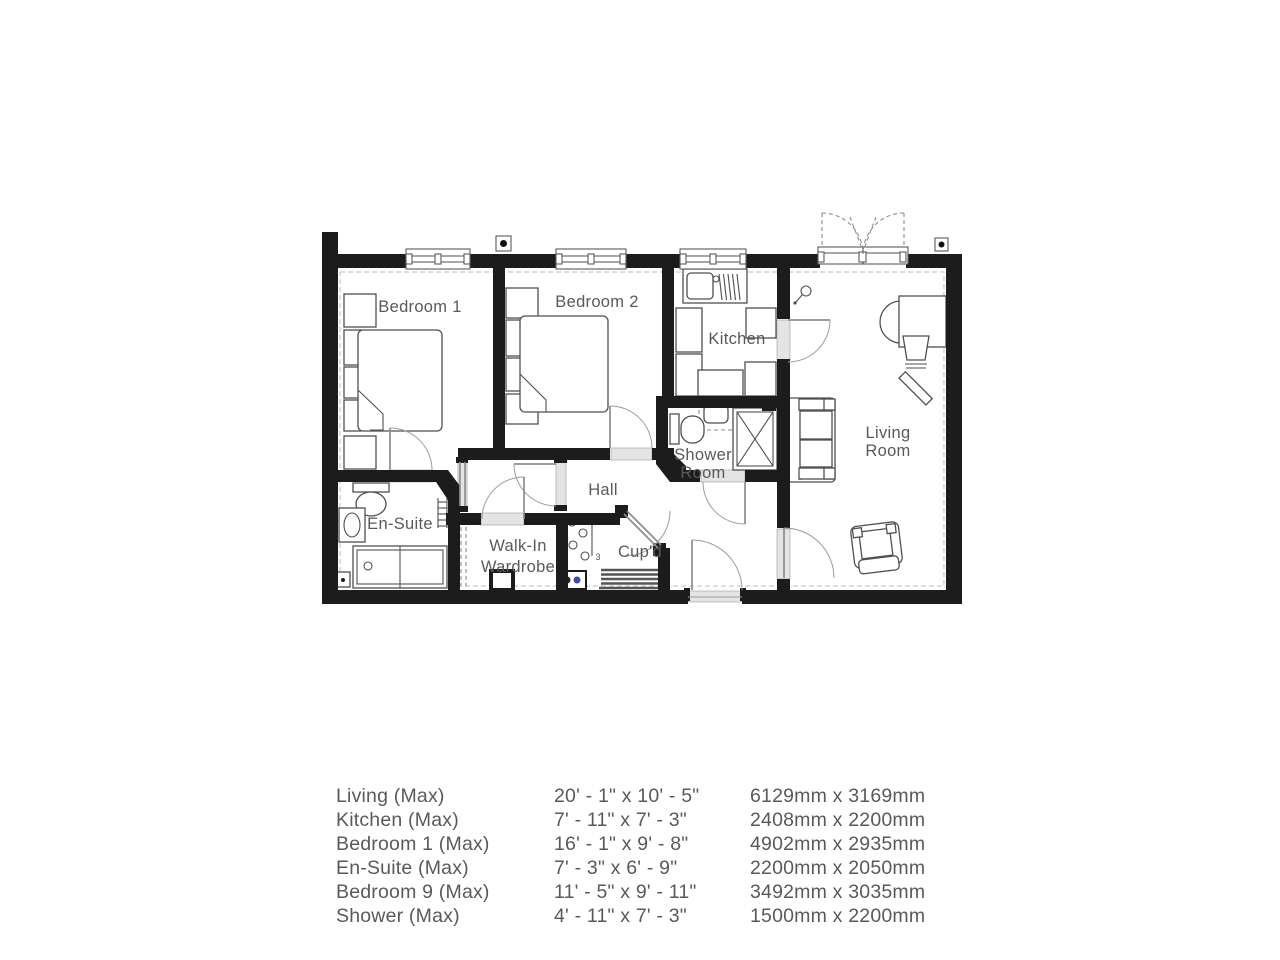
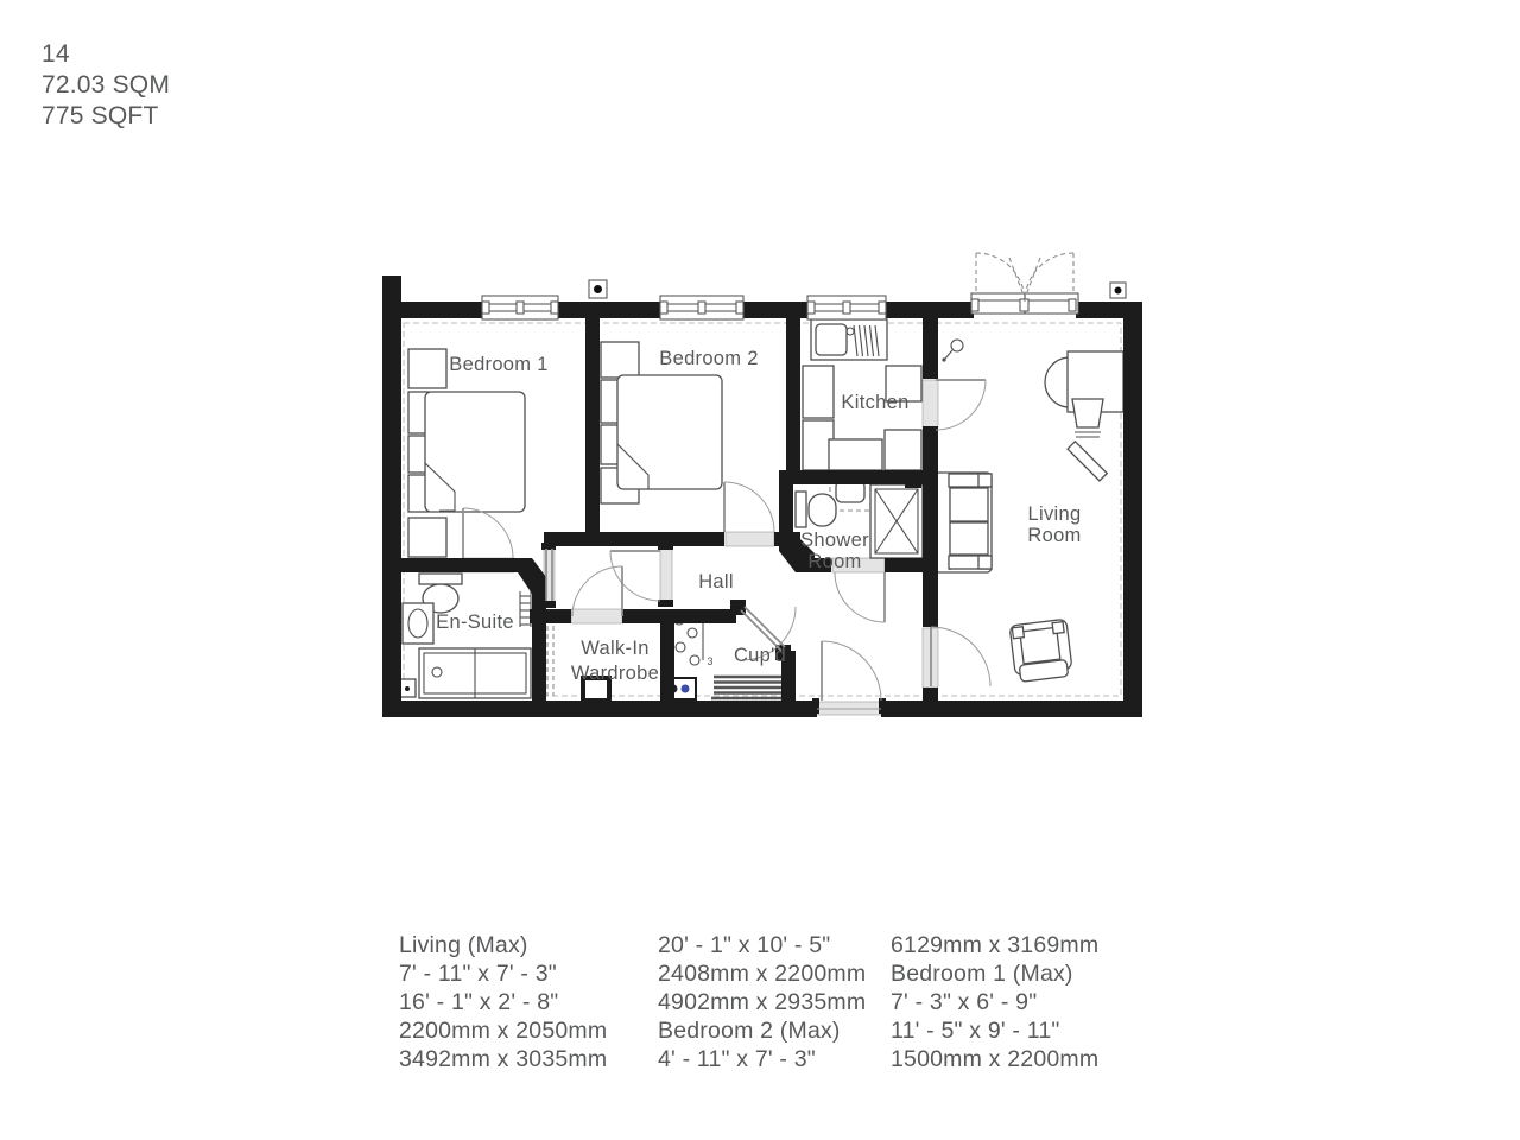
+ 14
+ 72.03 SQM
+ 775 SQFT
  Bedroom 1
  Bedroom 2
  Kitchen
  Living
  Room
  Shower
  Room
  Hall
  En-Suite
  Walk-In
  Wardrobe
  Cup'd
  3
  Living (Max)
  20' - 1" x 10' - 5"
  6129mm x 3169mm
- Kitchen (Max)
  7' - 11" x 7' - 3"
  2408mm x 2200mm
  Bedroom 1 (Max)
- 16' - 1" x 9' - 8"
+ 16' - 1" x 2' - 8"
  4902mm x 2935mm
- En-Suite (Max)
  7' - 3" x 6' - 9"
  2200mm x 2050mm
- Bedroom 9 (Max)
+ Bedroom 2 (Max)
  11' - 5" x 9' - 11"
  3492mm x 3035mm
- Shower (Max)
  4' - 11" x 7' - 3"
  1500mm x 2200mm
